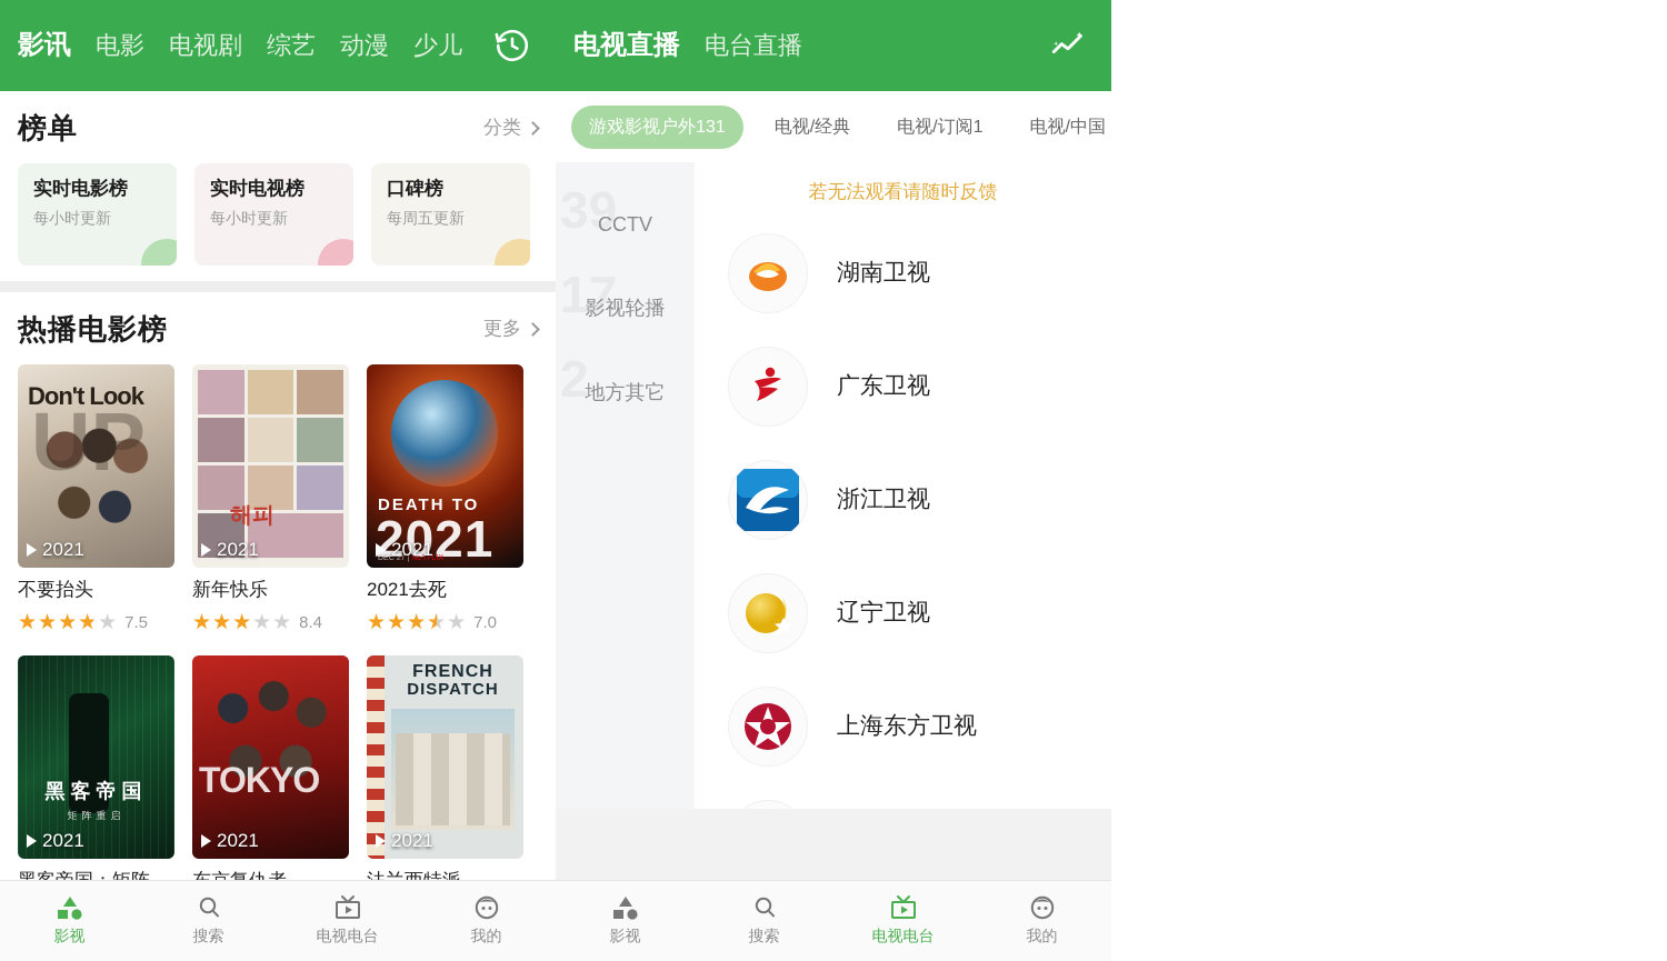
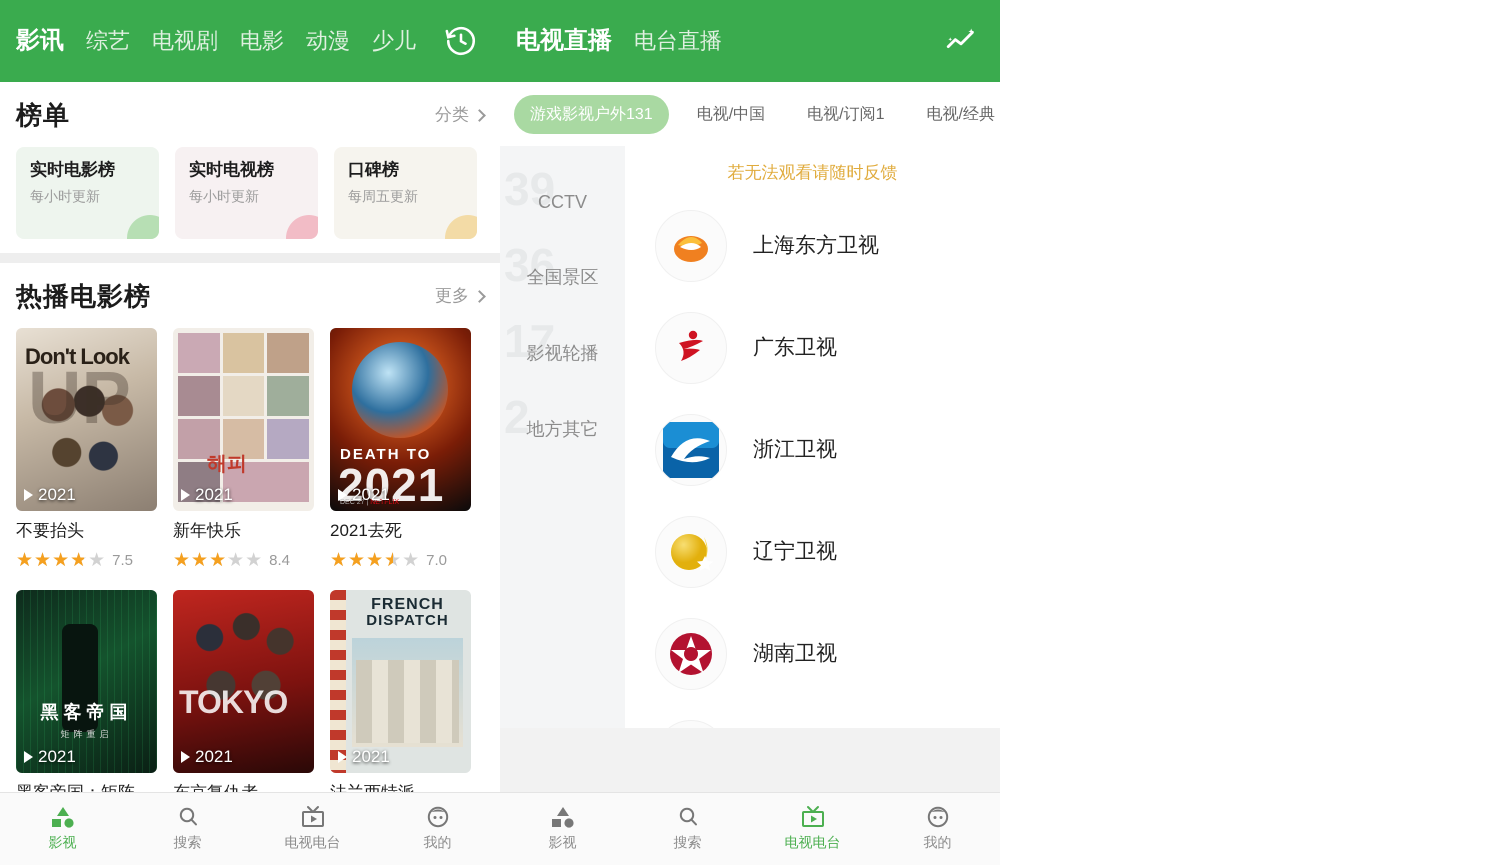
  影讯
- 电影
+ 综艺
  电视剧
- 综艺
+ 电影
  动漫
  少儿
  榜单
  分类
  实时电影榜
  每小时更新
  实时电视榜
  每小时更新
  口碑榜
  每周五更新
  热播电影榜
  更多
  Don't Look
  UP
  2021
  不要抬头
  ★★★★★
  ★★★★
  7.5
  해피
  2021
  新年快乐
  ★★★★★
  8.4
  DEATH TO
  2021
  2021
  2021去死
  ★★★★★
  7.0
  黑客帝国
  矩阵重启
  2021
  TOKYO
  2021
  FRENCH
  DISPATCH
  2021
  影视
  搜索
  电视电台
  我的
  电视直播
  电台直播
  游戏影视户外131
- 电视/经典
+ 电视/中国
  电视/订阅1
- 电视/中国
+ 电视/经典
  39
  CCTV
+ 36
+ 全国景区
  17
  影视轮播
  2
  地方其它
  若无法观看请随时反馈
- 湖南卫视
+ 上海东方卫视
  广东卫视
  浙江卫视
  辽宁卫视
- 上海东方卫视
+ 湖南卫视
  影视
  搜索
  电视电台
  我的
